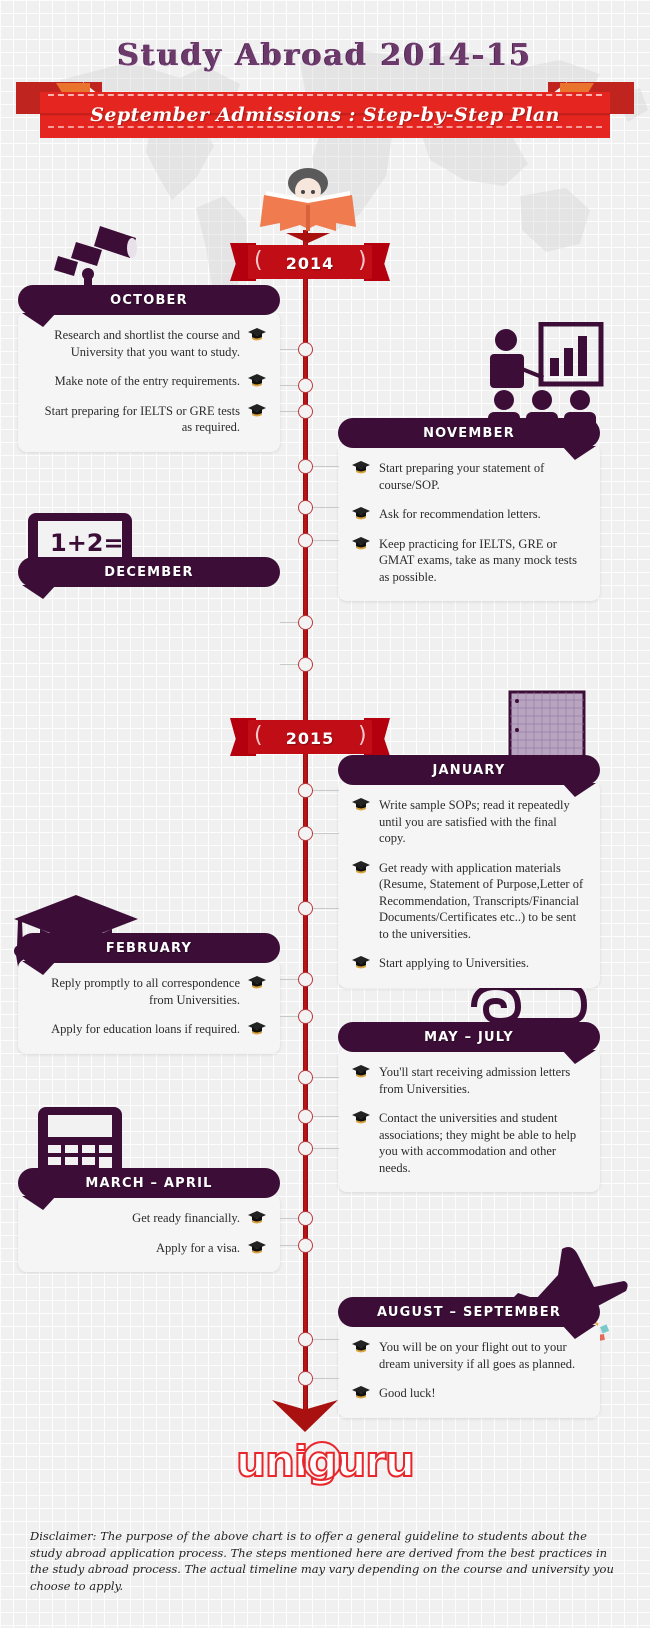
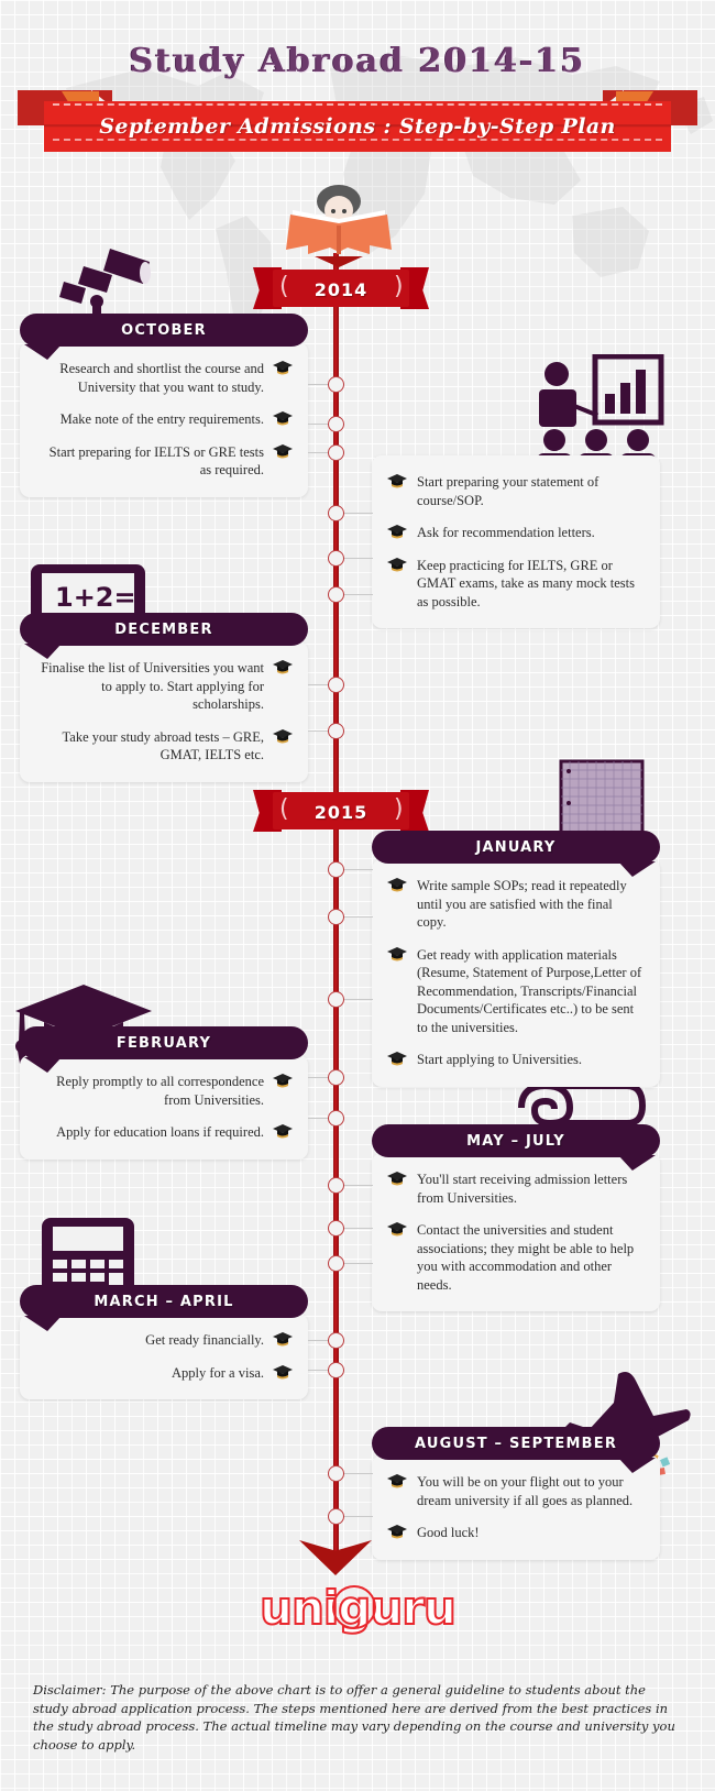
  Study Abroad 2014-15
  September Admissions : Step-by-Step Plan
  (
  )
  2014
  (
  )
  2015
  OCTOBER
  Research and shortlist the course and University that you want to study.
  Make note of the entry requirements.
  Start preparing for IELTS or GRE tests as required.
- NOVEMBER
  Start preparing your statement of course/SOP.
  Ask for recommendation letters.
  Keep practicing for IELTS, GRE or GMAT exams, take as many mock tests as possible.
  1+2=
  DECEMBER
+ Finalise the list of Universities you want to apply to. Start applying for scholarships.
+ Take your study abroad tests – GRE, GMAT, IELTS etc.
  JANUARY
  Write sample SOPs; read it repeatedly until you are satisfied with the final copy.
  Get ready with application materials (Resume, Statement of Purpose,Letter of Recommendation, Transcripts/Financial Documents/Certificates etc..) to be sent to the universities.
  Start applying to Universities.
  FEBRUARY
  Reply promptly to all correspondence from Universities.
  Apply for education loans if required.
  MAY – JULY
  You'll start receiving admission letters from Universities.
  Contact the universities and student associations; they might be able to help you with accommodation and other needs.
  MARCH – APRIL
  Get ready financially.
  Apply for a visa.
  AUGUST – SEPTEMBER
  You will be on your flight out to your dream university if all goes as planned.
  Good luck!
  uniguru
  Disclaimer: The purpose of the above chart is to offer a general guideline to students about the study abroad application process. The steps mentioned here are derived from the best practices in the study abroad process. The actual timeline may vary depending on the course and university you choose to apply.
